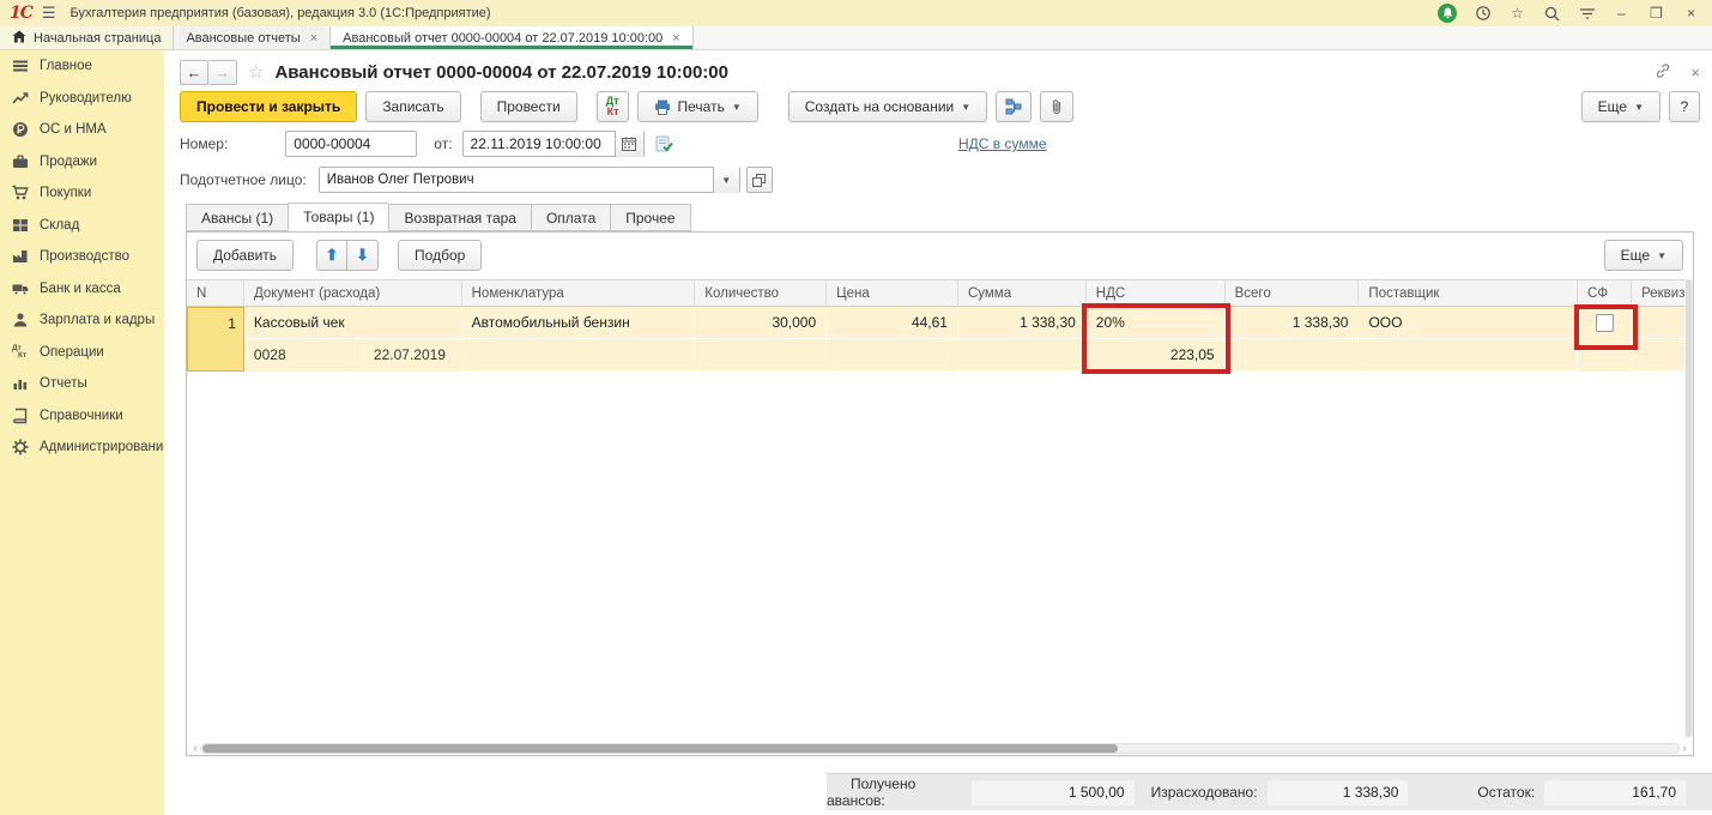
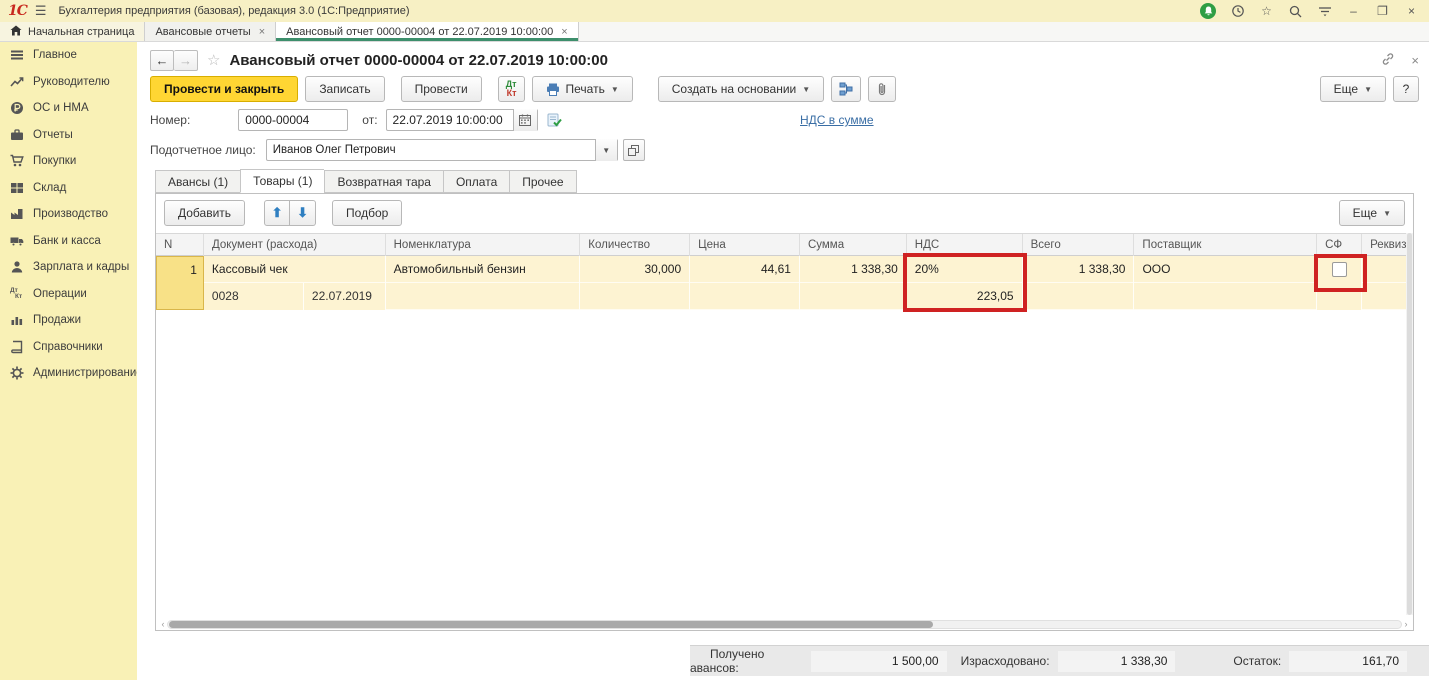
  1С
  ☰
  Бухгалтерия предприятия (базовая), редакция 3.0 (1С:Предприятие)
  ☆
  –
  ❐
  ×
  Начальная страница
  Авансовые отчеты
  ×
  Авансовый отчет 0000-00004 от 22.07.2019 10:00:00
  ×
  Главное
  Руководителю
  ОС и НМА
- Продажи
+ Отчеты
  Покупки
  Склад
  Производство
  Банк и касса
  Зарплата и кадры
  Операции
- Отчеты
+ Продажи
  Справочники
  Администрировани
  ←
  →
  ☆
  Авансовый отчет 0000-00004 от 22.07.2019 10:00:00
  ×
  Провести и закрыть
  Записать
  Провести
  Дт
  Кт
  Печать
  ▼
  Создать на основании
  ▼
  Еще
  ▼
  ?
  Номер:
  0000-00004
  от:
- 22.11.2019 10:00:00
+ 22.07.2019 10:00:00
  НДС в сумме
  Подотчетное лицо:
  Иванов Олег Петрович
  ▼
  Авансы (1)
  Товары (1)
  Возвратная тара
  Оплата
  Прочее
  Добавить
  ⬆
  ⬇
  Подбор
  Еще
  ▼
  N
  Документ (расхода)
  Номенклатура
  Количество
  Цена
  Сумма
  НДС
  Всего
  Поставщик
  СФ
  Реквиз
  1
  Кассовый чек
  0028
  22.07.2019
  Автомобильный бензин
  30,000
  44,61
  1 338,30
  20%
  223,05
  1 338,30
  ООО
  ‹
  ›
  Получено авансов:
  1 500,00
  Израсходовано:
  1 338,30
  Остаток:
  161,70
